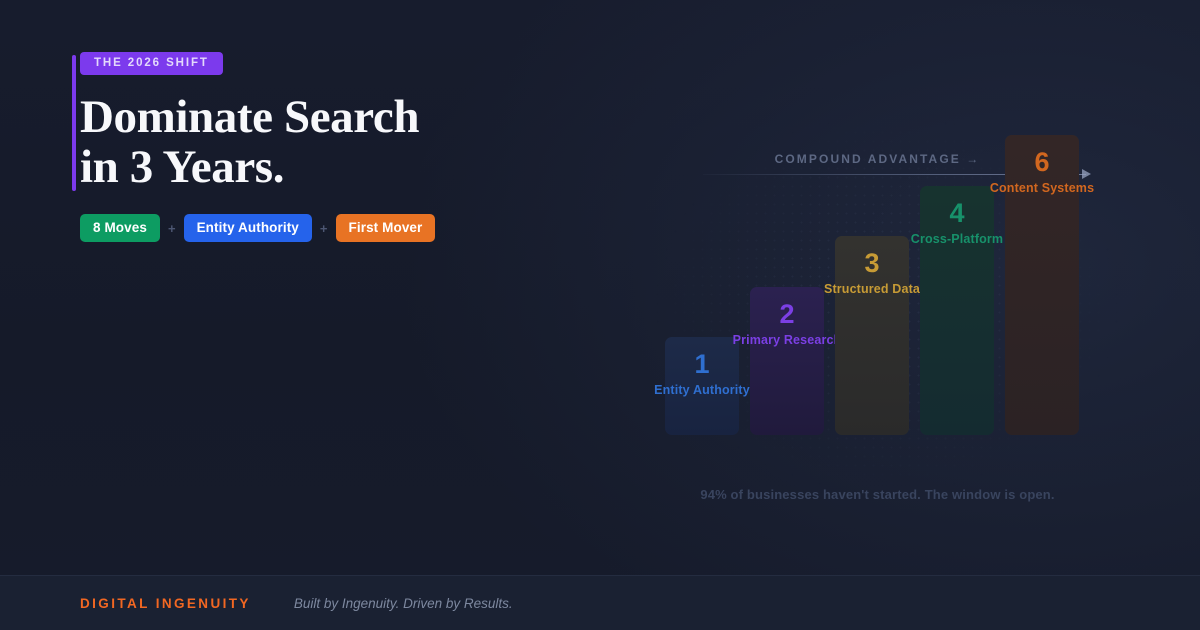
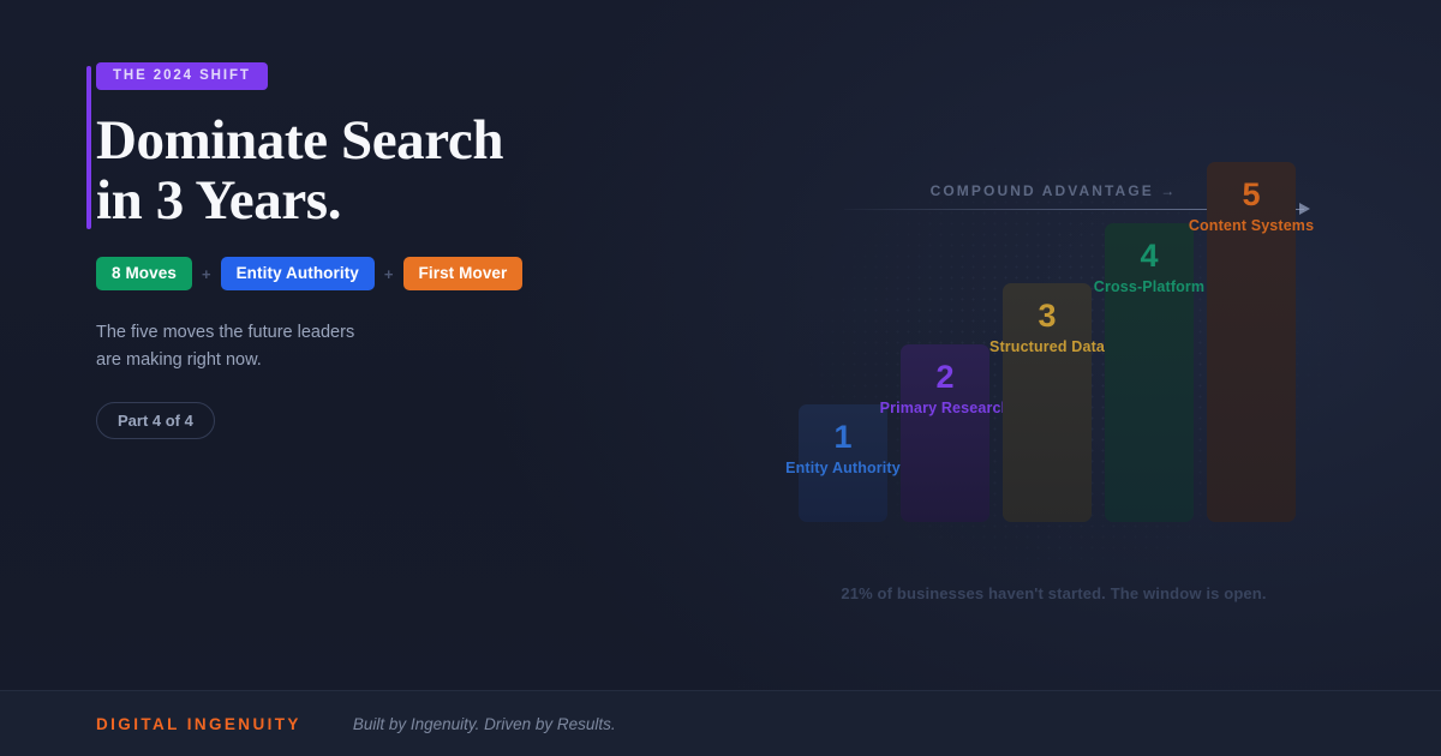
- THE 2026 SHIFT
+ THE 2024 SHIFT
  Dominate Search
  in 3 Years.
  8 Moves
  +
  Entity Authority
  +
  First Mover
+ The five moves the future leaders
+ are making right now.
+ Part 4 of 4
  COMPOUND ADVANTAGE →
  1
  Entity Authority
  2
  Primary Researc
  3
  Structured Data
  4
  Cross-Platform
- 6
+ 5
  Content Systems
- 94% of businesses haven't started. The window is open.
+ 21% of businesses haven't started. The window is open.
  DIGITAL INGENUITY
  Built by Ingenuity. Driven by Results.
